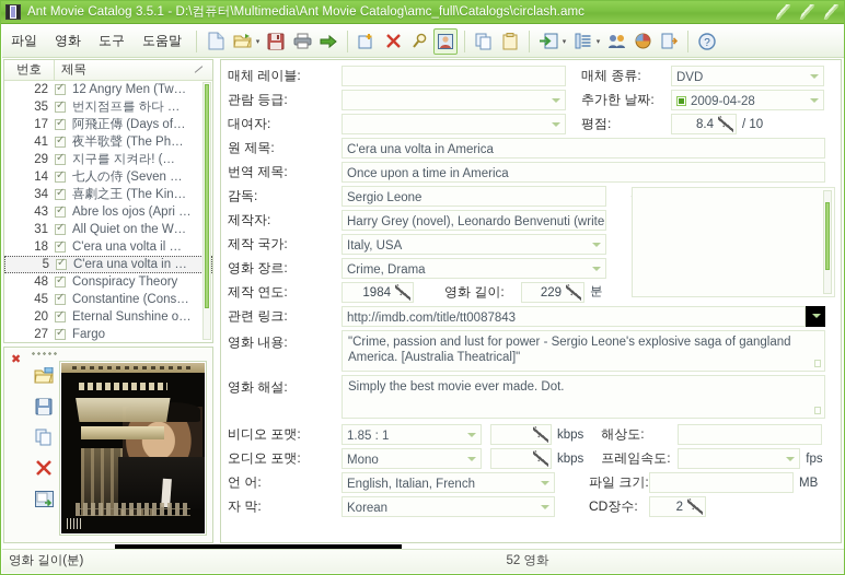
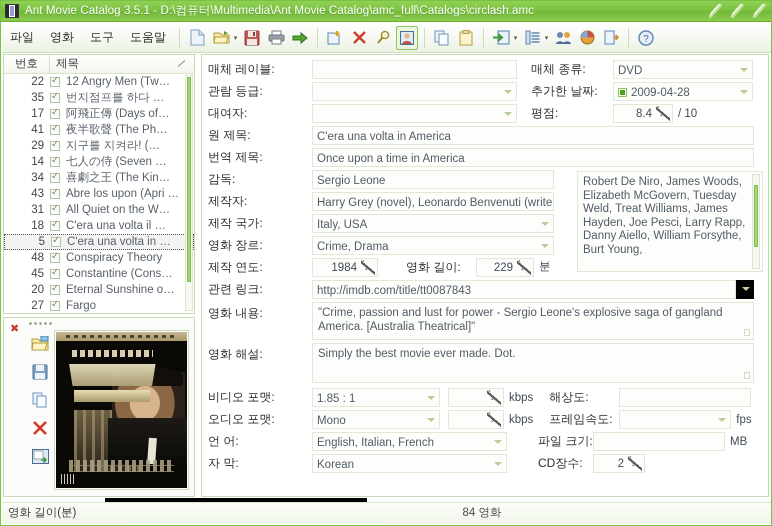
  Ant Movie Catalog 3.5.1 - D:\컴퓨터\Multimedia\Ant Movie Catalog\amc_full\Catalogs\circlash.amc
  파일
  영화
  도구
  도움말
  ?
  번호
  제목
  22
  12 Angry Men (Tw…
  35
  번지점프를 하다 …
  17
  阿飛正傳 (Days of…
  41
  夜半歌聲 (The Ph…
  29
  지구를 지켜라! (…
  14
  七人の侍 (Seven …
  34
  喜劇之王 (The Kin…
  43
- Abre los ojos (Apri …
+ Abre los upon (Apri …
  31
  All Quiet on the W…
  18
  C'era una volta il …
  5
  C'era una volta in …
  48
  Conspiracy Theory
  45
  Constantine (Cons…
  20
  Eternal Sunshine o…
  27
  Fargo
  ✖
  매체 레이블:
  매체 종류:
  DVD
  관람 등급:
  추가한 날짜:
  2009-04-28
  대여자:
  평점:
  8.4
  / 10
  원 제목:
  C'era una volta in America
  번역 제목:
  Once upon a time in America
  감독:
  Sergio Leone
  제작자:
  Harry Grey (novel), Leonardo Benvenuti (write
  제작 국가:
  Italy, USA
  영화 장르:
  Crime, Drama
  제작 연도:
  1984
  영화 길이:
  229
  분
+ Robert De Niro, James Woods, Elizabeth McGovern, Tuesday Weld, Treat Williams, James Hayden, Joe Pesci, Larry Rapp, Danny Aiello, William Forsythe, Burt Young,
  관련 링크:
  http://imdb.com/title/tt0087843
  영화 내용:
  "Crime, passion and lust for power - Sergio Leone's explosive saga of gangland America. [Australia Theatrical]"
  영화 해설:
  Simply the best movie ever made. Dot.
  비디오 포맷:
  1.85 : 1
  kbps
  해상도:
  오디오 포맷:
  Mono
  kbps
  프레임속도:
  fps
  언 어:
  English, Italian, French
  파일 크기:
  MB
  자 막:
  Korean
  CD장수:
  2
  영화 길이(분)
- 52 영화
+ 84 영화
